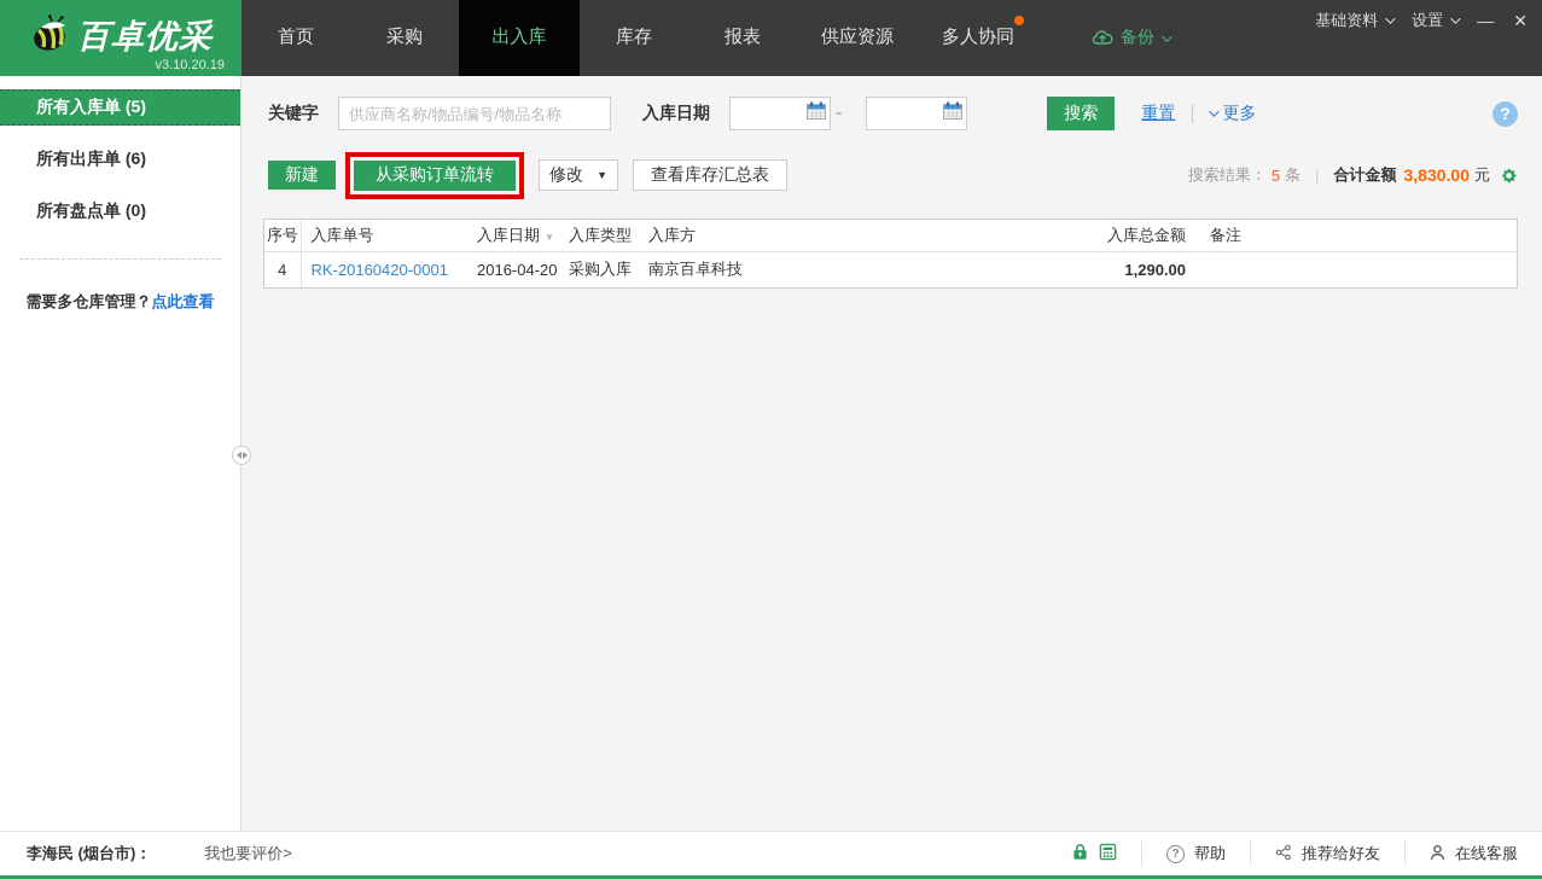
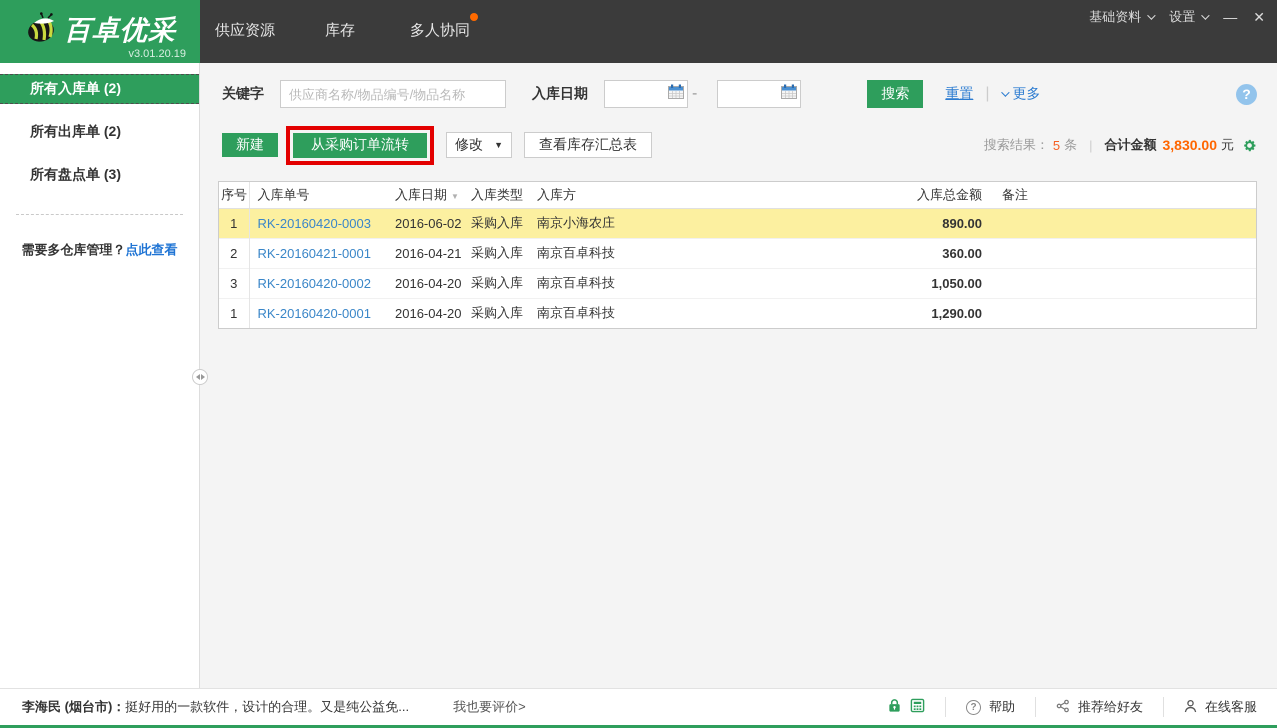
  百卓优采
- v3.10.20.19
+ v3.01.20.19
- 首页
- 采购
- 出入库
- 库存
+ 供应资源
- 报表
- 供应资源
+ 库存
  多人协同
- 备份
  基础资料
  设置
  —
  ✕
- 所有入库单 (5)
+ 所有入库单 (2)
- 所有出库单 (6)
+ 所有出库单 (2)
- 所有盘点单 (0)
+ 所有盘点单 (3)
  需要多仓库管理？点此查看
  关键字
  供应商名称/物品编号/物品名称
  入库日期
  -
  搜索
  重置
  |
  更多
  ?
  新建
  从采购订单流转
  修改
  ▼
  查看库存汇总表
  搜索结果：
  5
  条
  |
  合计金额
  3,830.00
  元
  序号	入库单号	入库日期 ▼	入库类型	入库方	入库总金额	备注
+ 1	RK-20160420-0003	2016-06-02	采购入库	南京小海农庄	890.00
+ 2	RK-20160421-0001	2016-04-21	采购入库	南京百卓科技	360.00
+ 3	RK-20160420-0002	2016-04-20	采购入库	南京百卓科技	1,050.00
- 4	RK-20160420-0001	2016-04-20	采购入库	南京百卓科技	1,290.00
+ 1	RK-20160420-0001	2016-04-20	采购入库	南京百卓科技	1,290.00
  李海民 (烟台市)：
+ 挺好用的一款软件，设计的合理。又是纯公益免...
  我也要评价>
  ?
  帮助
  推荐给好友
  在线客服
